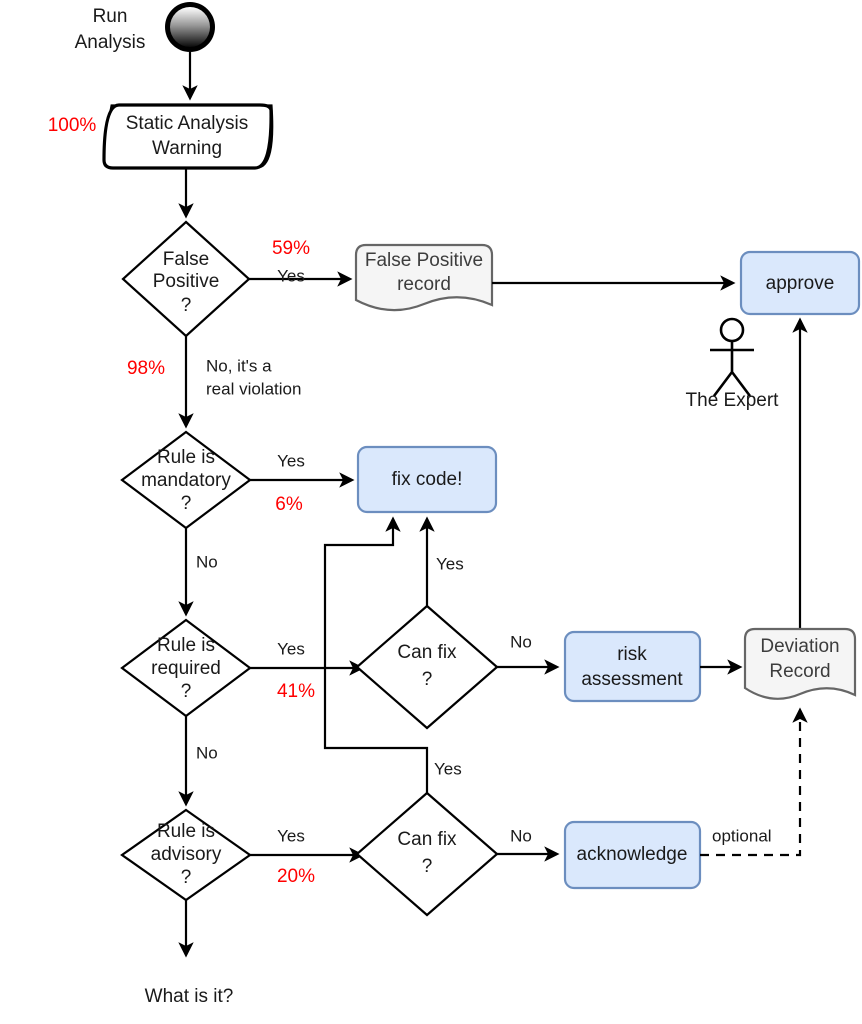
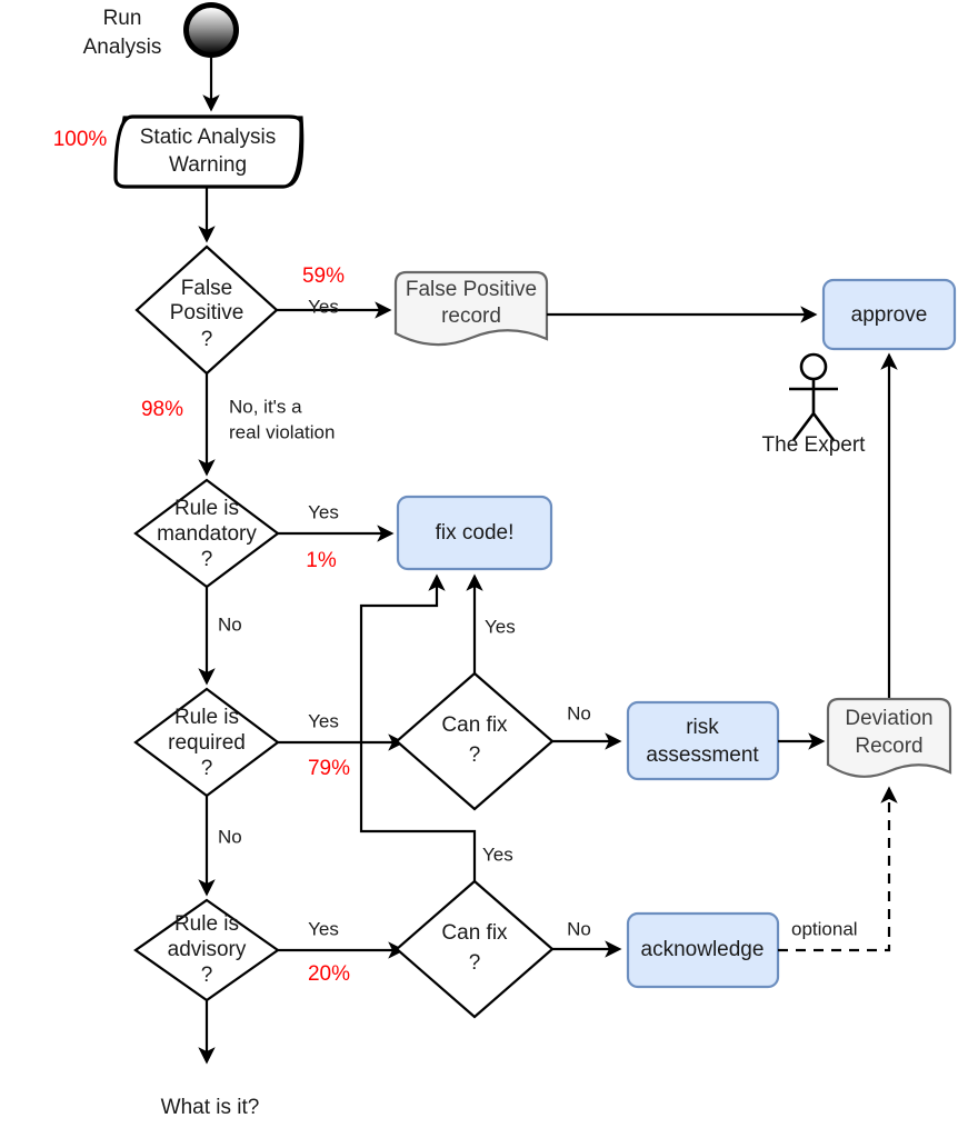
  Run
  Analysis
  Static Analysis
  Warning
  100%
  False
  Positive
  ?
  Yes
  59%
  False Positive
  record
  approve
  The Expert
  98%
  No, it's a
  real violation
  Rule is
  mandatory
  ?
  Yes
- 6%
+ 1%
  fix code!
  No
  Rule is
  required
  ?
  Yes
- 41%
+ 79%
  Can fix
  ?
  Yes
  No
  risk
  assessment
  Deviation
  Record
  No
  Rule is
  advisory
  ?
  Yes
  20%
  Can fix
  ?
  Yes
  No
  acknowledge
  optional
  What is it?
